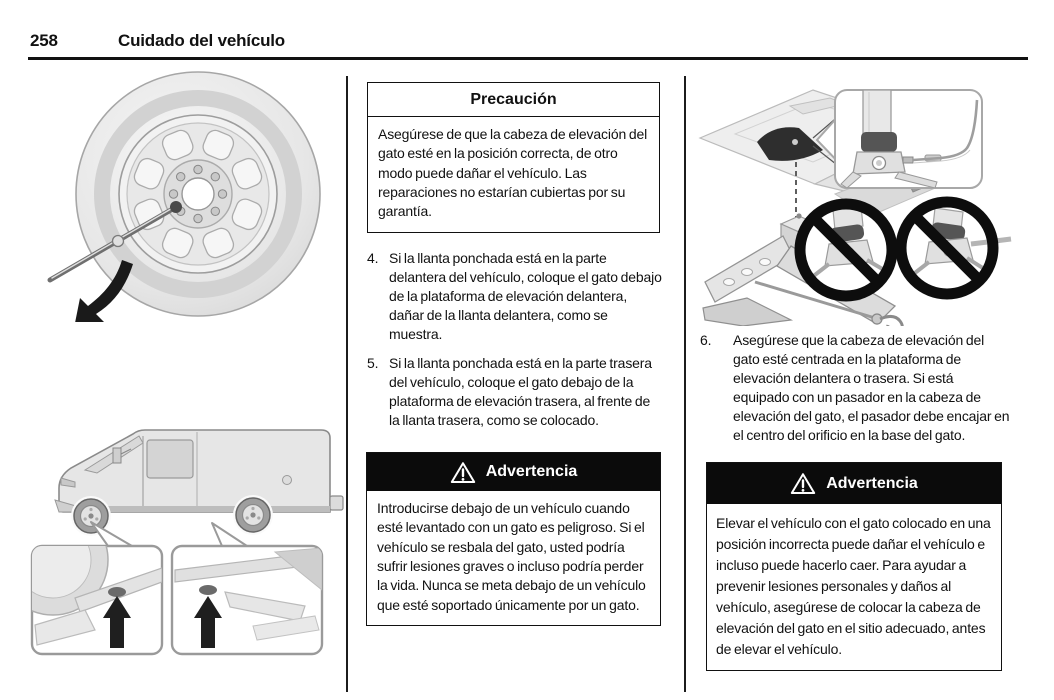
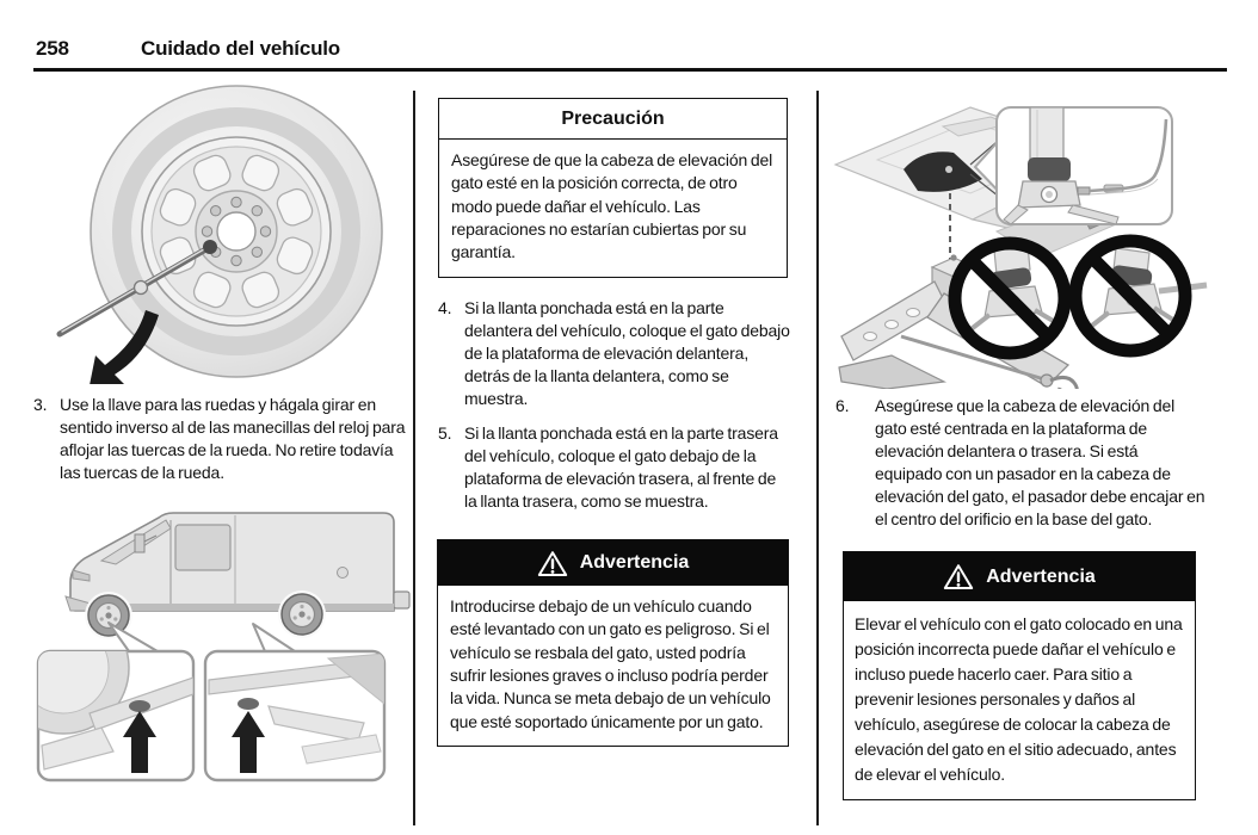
  258
  Cuidado del vehículo
+ 3.
+ Use la llave para las ruedas y hágala girar en sentido inverso al de las manecillas del reloj para aflojar las tuercas de la rueda. No retire todavía las tuercas de la rueda.
  Precaución
  Asegúrese de que la cabeza de elevación del gato esté en la posición correcta, de otro modo puede dañar el vehículo. Las reparaciones no estarían cubiertas por su garantía.
  4.
- Si la llanta ponchada está en la parte delantera del vehículo, coloque el gato debajo de la plataforma de elevación delantera, dañar de la llanta delantera, como se muestra.
+ Si la llanta ponchada está en la parte delantera del vehículo, coloque el gato debajo de la plataforma de elevación delantera, detrás de la llanta delantera, como se muestra.
  5.
- Si la llanta ponchada está en la parte trasera del vehículo, coloque el gato debajo de la plataforma de elevación trasera, al frente de la llanta trasera, como se colocado.
+ Si la llanta ponchada está en la parte trasera del vehículo, coloque el gato debajo de la plataforma de elevación trasera, al frente de la llanta trasera, como se muestra.
  Advertencia
  Introducirse debajo de un vehículo cuando esté levantado con un gato es peligroso. Si el vehículo se resbala del gato, usted podría sufrir lesiones graves o incluso podría perder la vida. Nunca se meta debajo de un vehículo que esté soportado únicamente por un gato.
  6.
  Asegúrese que la cabeza de elevación del gato esté centrada en la plataforma de elevación delantera o trasera. Si está equipado con un pasador en la cabeza de elevación del gato, el pasador debe encajar en el centro del orificio en la base del gato.
  Advertencia
- Elevar el vehículo con el gato colocado en una posición incorrecta puede dañar el vehículo e incluso puede hacerlo caer. Para ayudar a prevenir lesiones personales y daños al vehículo, asegúrese de colocar la cabeza de elevación del gato en el sitio adecuado, antes de elevar el vehículo.
+ Elevar el vehículo con el gato colocado en una posición incorrecta puede dañar el vehículo e incluso puede hacerlo caer. Para sitio a prevenir lesiones personales y daños al vehículo, asegúrese de colocar la cabeza de elevación del gato en el sitio adecuado, antes de elevar el vehículo.
